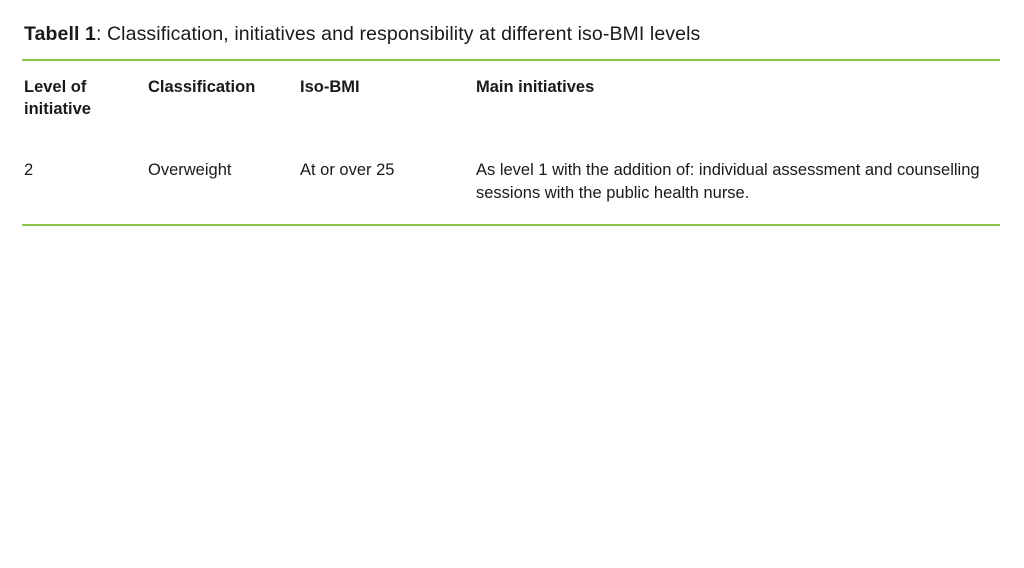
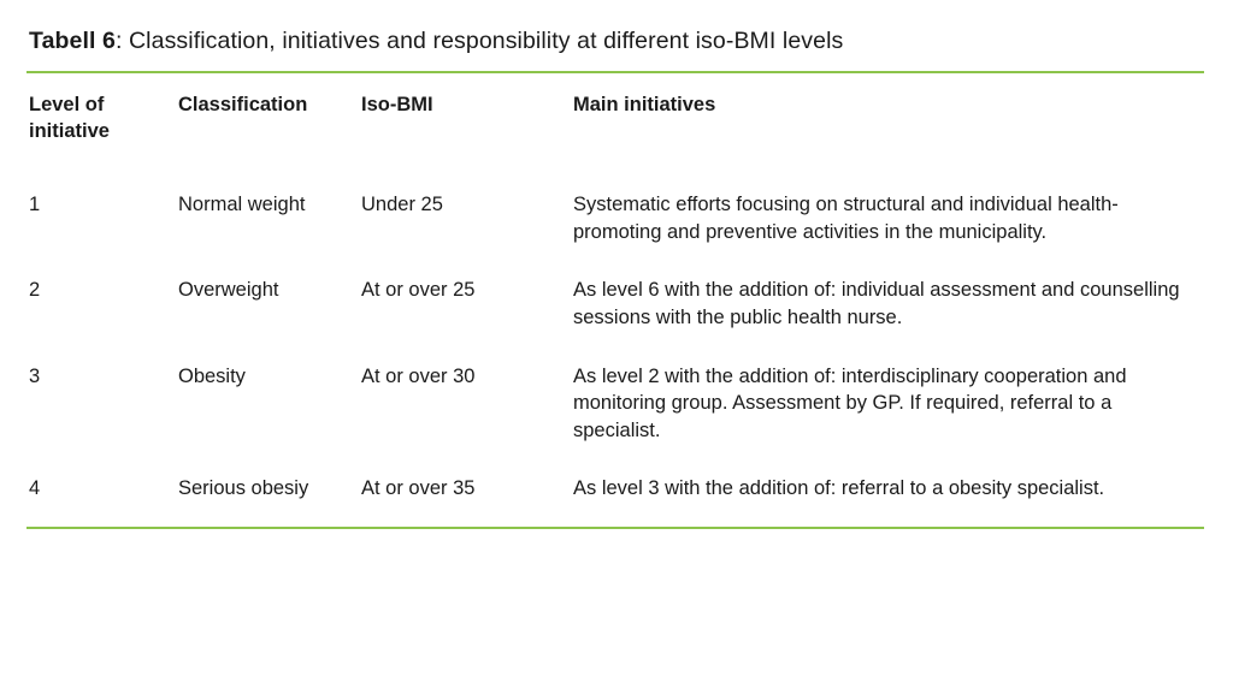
- Tabell 1: Classification, initiatives and responsibility at different iso-BMI levels
+ Tabell 6: Classification, initiatives and responsibility at different iso-BMI levels
  Level of initiative	Classification	Iso-BMI	Main initiatives
+ 1	Normal weight	Under 25	Systematic efforts focusing on structural and individual health-promoting and preventive activities in the municipality.
- 2	Overweight	At or over 25	As level 1 with the addition of: individual assessment and counselling sessions with the public health nurse.
+ 2	Overweight	At or over 25	As level 6 with the addition of: individual assessment and counselling sessions with the public health nurse.
+ 3	Obesity	At or over 30	As level 2 with the addition of: interdisciplinary cooperation and monitoring group. Assessment by GP. If required, referral to a specialist.
+ 4	Serious obesiy	At or over 35	As level 3 with the addition of: referral to a obesity specialist.
